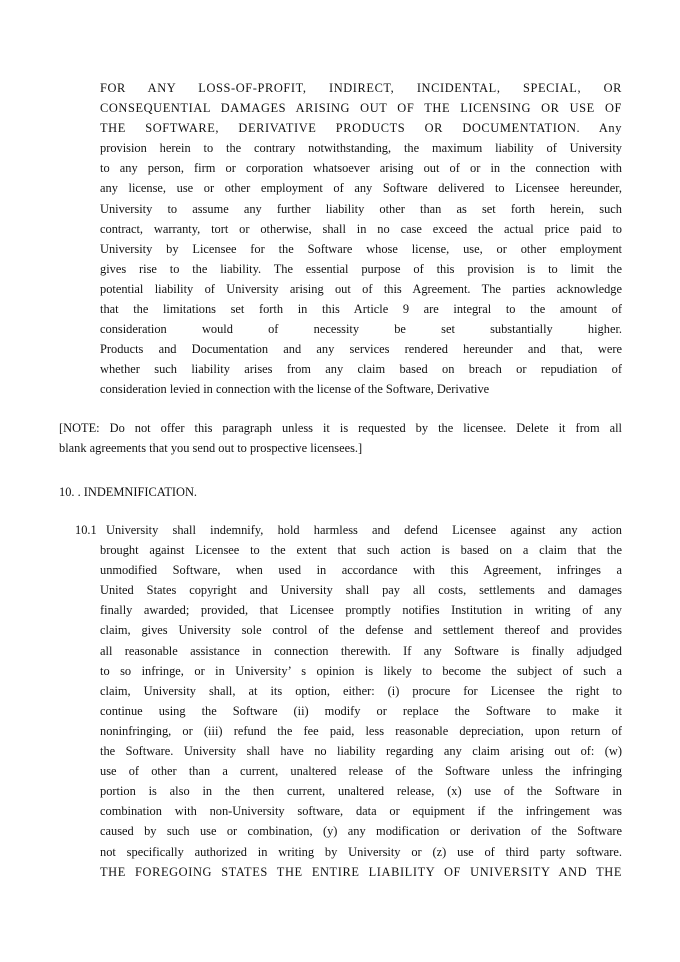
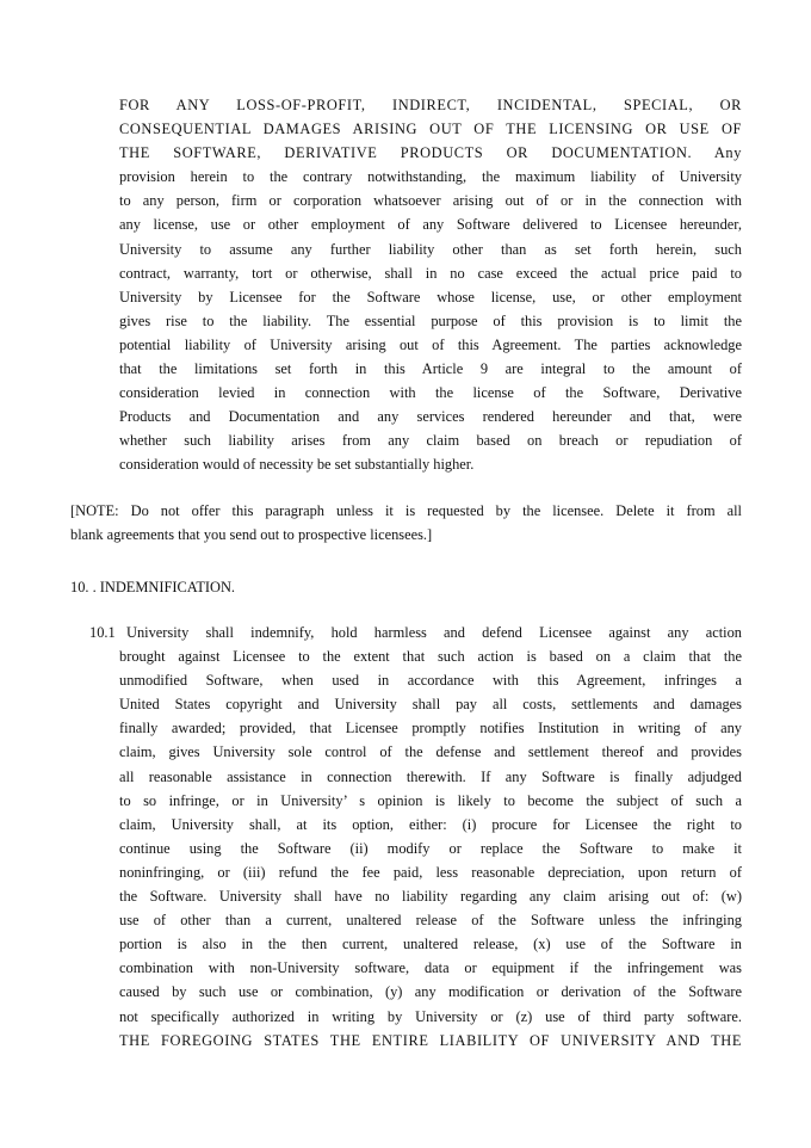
  FOR ANY LOSS-OF-PROFIT, INDIRECT, INCIDENTAL, SPECIAL, OR
  CONSEQUENTIAL DAMAGES ARISING OUT OF THE LICENSING OR USE OF
  THE SOFTWARE, DERIVATIVE PRODUCTS OR DOCUMENTATION. Any
  provision herein to the contrary notwithstanding, the maximum liability of University
  to any person, firm or corporation whatsoever arising out of or in the connection with
  any license, use or other employment of any Software delivered to Licensee hereunder,
  University to assume any further liability other than as set forth herein, such
  contract, warranty, tort or otherwise, shall in no case exceed the actual price paid to
  University by Licensee for the Software whose license, use, or other employment
  gives rise to the liability. The essential purpose of this provision is to limit the
  potential liability of University arising out of this Agreement. The parties acknowledge
  that the limitations set forth in this Article 9 are integral to the amount of
- consideration would of necessity be set substantially higher.
+ consideration levied in connection with the license of the Software, Derivative
  Products and Documentation and any services rendered hereunder and that, were
  whether such liability arises from any claim based on breach or repudiation of
- consideration levied in connection with the license of the Software, Derivative
+ consideration would of necessity be set substantially higher.
  [NOTE: Do not offer this paragraph unless it is requested by the licensee. Delete it from all
  blank agreements that you send out to prospective licensees.]
  10. . INDEMNIFICATION.
  10.1
  University shall indemnify, hold harmless and defend Licensee against any action
  brought against Licensee to the extent that such action is based on a claim that the
  unmodified Software, when used in accordance with this Agreement, infringes a
  United States copyright and University shall pay all costs, settlements and damages
  finally awarded; provided, that Licensee promptly notifies Institution in writing of any
  claim, gives University sole control of the defense and settlement thereof and provides
  all reasonable assistance in connection therewith. If any Software is finally adjudged
  to so infringe, or in University’ s opinion is likely to become the subject of such a
  claim, University shall, at its option, either: (i) procure for Licensee the right to
  continue using the Software (ii) modify or replace the Software to make it
  noninfringing, or (iii) refund the fee paid, less reasonable depreciation, upon return of
  the Software. University shall have no liability regarding any claim arising out of: (w)
  use of other than a current, unaltered release of the Software unless the infringing
  portion is also in the then current, unaltered release, (x) use of the Software in
  combination with non-University software, data or equipment if the infringement was
  caused by such use or combination, (y) any modification or derivation of the Software
  not specifically authorized in writing by University or (z) use of third party software.
  THE FOREGOING STATES THE ENTIRE LIABILITY OF UNIVERSITY AND THE
